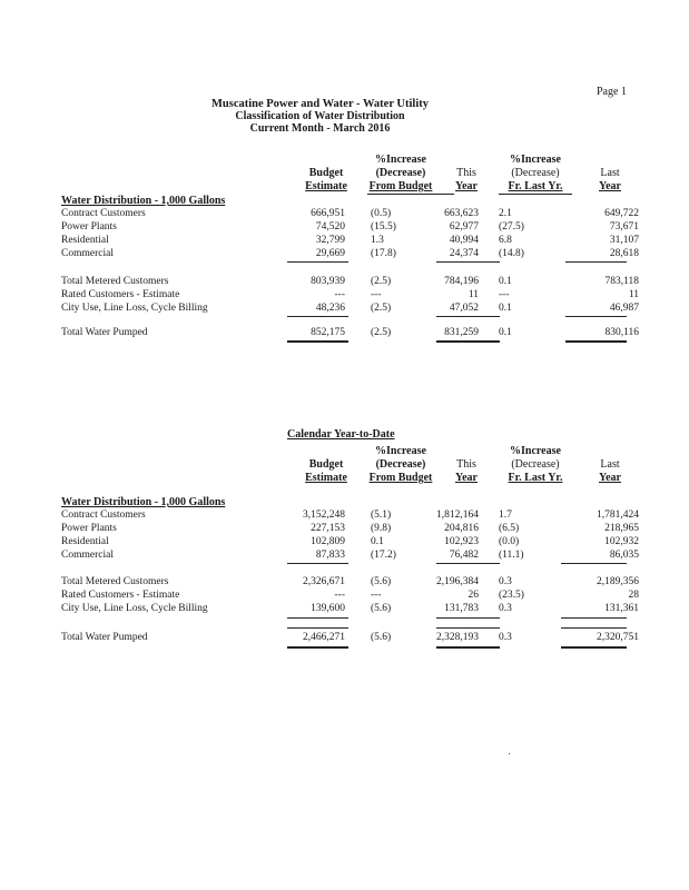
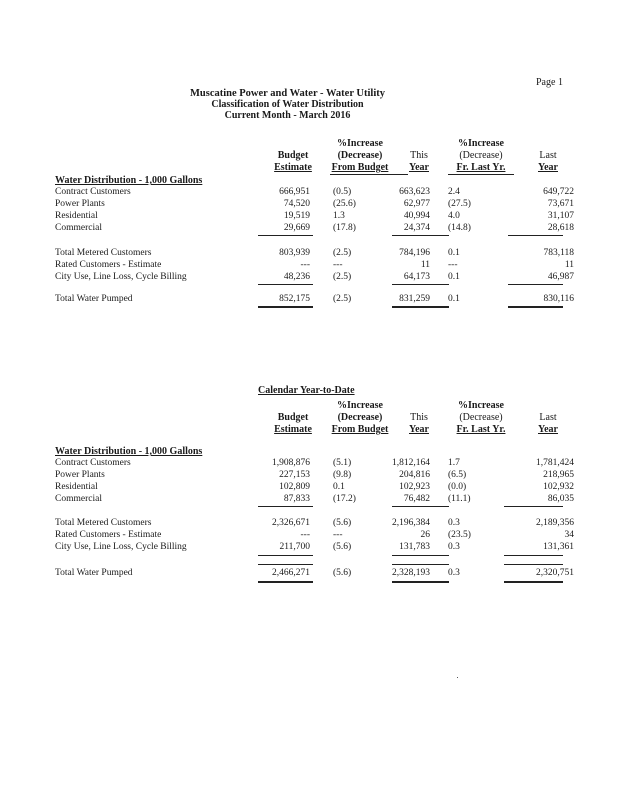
  Page 1
  Muscatine Power and Water - Water Utility
  Classification of Water Distribution
  Current Month - March 2016
  Budget
  Estimate
  %Increase
  (Decrease)
  From Budget
  This
  Year
  %Increase
  (Decrease)
  Fr. Last Yr.
  Last
  Year
  Water Distribution - 1,000 Gallons
  Contract Customers
  666,951
  (0.5)
  663,623
- 2.1
+ 2.4
  649,722
  Power Plants
  74,520
- (15.5)
+ (25.6)
  62,977
  (27.5)
  73,671
  Residential
- 32,799
+ 19,519
  1.3
  40,994
- 6.8
+ 4.0
  31,107
  Commercial
  29,669
  (17.8)
  24,374
  (14.8)
  28,618
  Total Metered Customers
  803,939
  (2.5)
  784,196
  0.1
  783,118
  Rated Customers - Estimate
  ---
  ---
  11
  ---
  11
  City Use, Line Loss, Cycle Billing
  48,236
  (2.5)
- 47,052
+ 64,173
  0.1
  46,987
  Total Water Pumped
  852,175
  (2.5)
  831,259
  0.1
  830,116
  Calendar Year-to-Date
  Budget
  Estimate
  %Increase
  (Decrease)
  From Budget
  This
  Year
  %Increase
  (Decrease)
  Fr. Last Yr.
  Last
  Year
  Water Distribution - 1,000 Gallons
  Contract Customers
- 3,152,248
+ 1,908,876
  (5.1)
  1,812,164
  1.7
  1,781,424
  Power Plants
  227,153
  (9.8)
  204,816
  (6.5)
  218,965
  Residential
  102,809
  0.1
  102,923
  (0.0)
  102,932
  Commercial
  87,833
  (17.2)
  76,482
  (11.1)
  86,035
  Total Metered Customers
  2,326,671
  (5.6)
  2,196,384
  0.3
  2,189,356
  Rated Customers - Estimate
  ---
  ---
  26
  (23.5)
- 28
+ 34
  City Use, Line Loss, Cycle Billing
- 139,600
+ 211,700
  (5.6)
  131,783
  0.3
  131,361
  Total Water Pumped
  2,466,271
  (5.6)
  2,328,193
  0.3
  2,320,751
